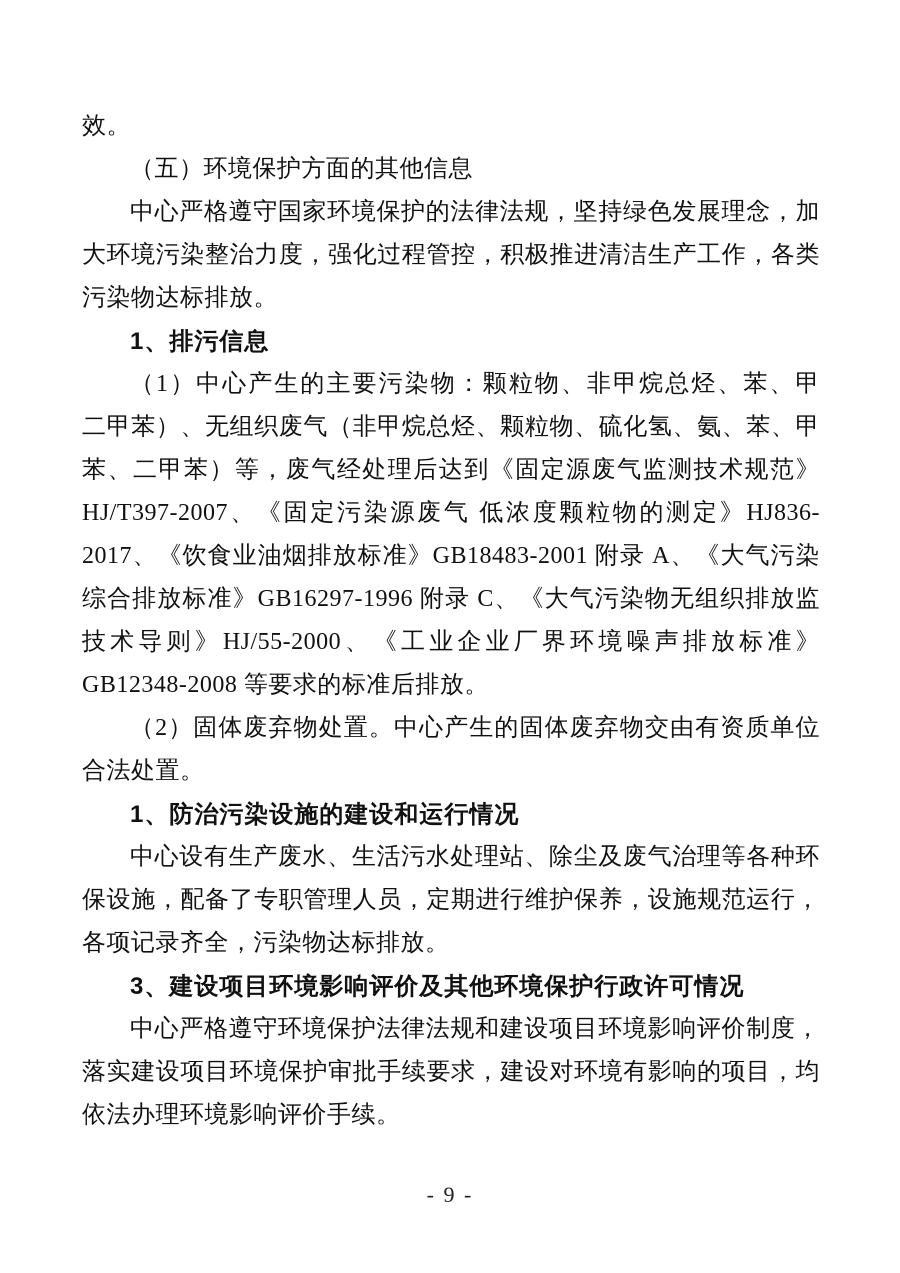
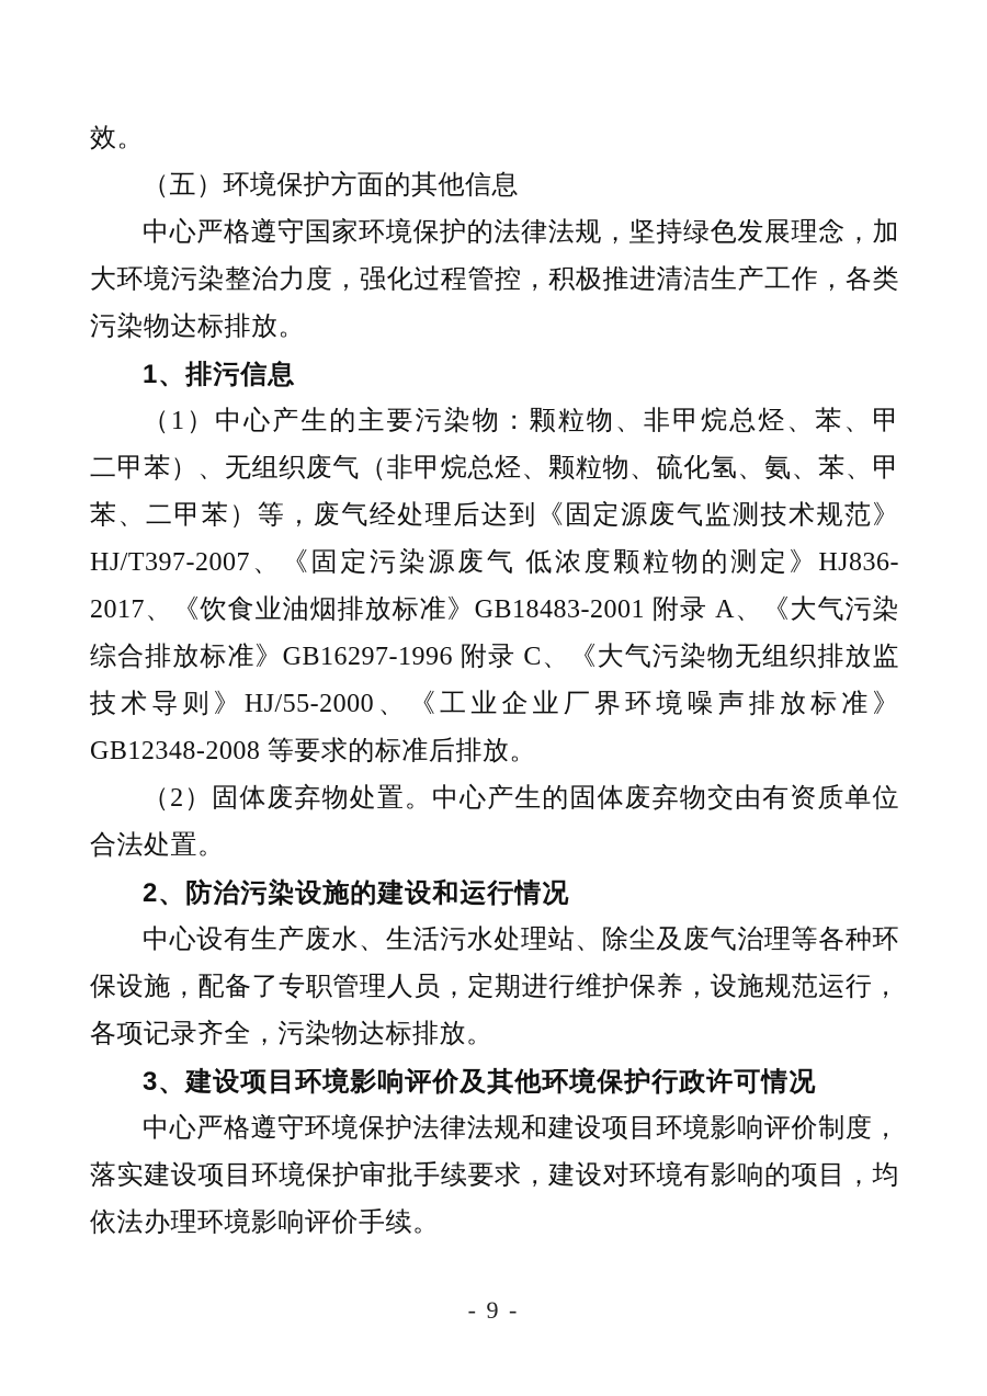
  效。
  （五）环境保护方面的其他信息
  中心严格遵守国家环境保护的法律法规，坚持绿色发展理念，加
  大环境污染整治力度，强化过程管控，积极推进清洁生产工作，各类
  污染物达标排放。
  1、排污信息
  （1）中心产生的主要污染物：颗粒物、非甲烷总烃、苯、甲
  二甲苯）、无组织废气（非甲烷总烃、颗粒物、硫化氢、氨、苯、甲
  苯、二甲苯）等，废气经处理后达到《固定源废气监测技术规范》
  HJ/T397-2007、《固定污染源废气 低浓度颗粒物的测定》HJ836-
  2017、《饮食业油烟排放标准》GB18483-2001 附录 A、《大气污染
  综合排放标准》GB16297-1996 附录 C、《大气污染物无组织排放监
  技术导则》HJ/55-2000、《工业企业厂界环境噪声排放标准》
  GB12348-2008 等要求的标准后排放。
  （2）固体废弃物处置。中心产生的固体废弃物交由有资质单位
  合法处置。
- 1、防治污染设施的建设和运行情况
+ 2、防治污染设施的建设和运行情况
  中心设有生产废水、生活污水处理站、除尘及废气治理等各种环
  保设施，配备了专职管理人员，定期进行维护保养，设施规范运行，
  各项记录齐全，污染物达标排放。
  3、建设项目环境影响评价及其他环境保护行政许可情况
  中心严格遵守环境保护法律法规和建设项目环境影响评价制度，
  落实建设项目环境保护审批手续要求，建设对环境有影响的项目，均
  依法办理环境影响评价手续。
  - 9 -
